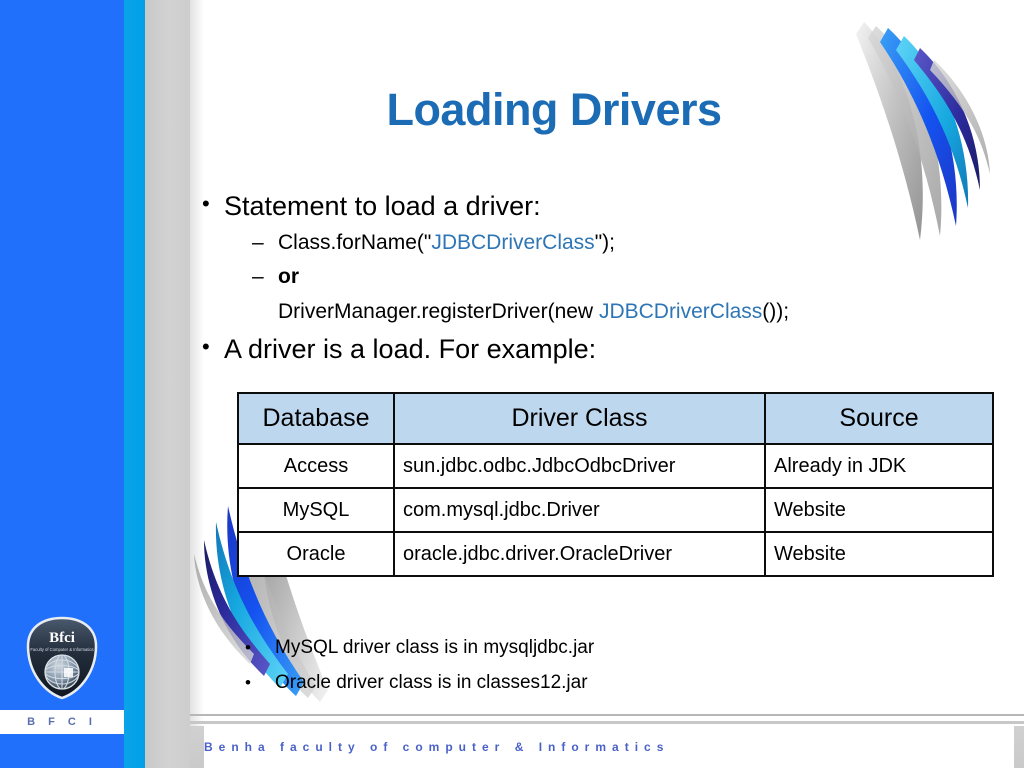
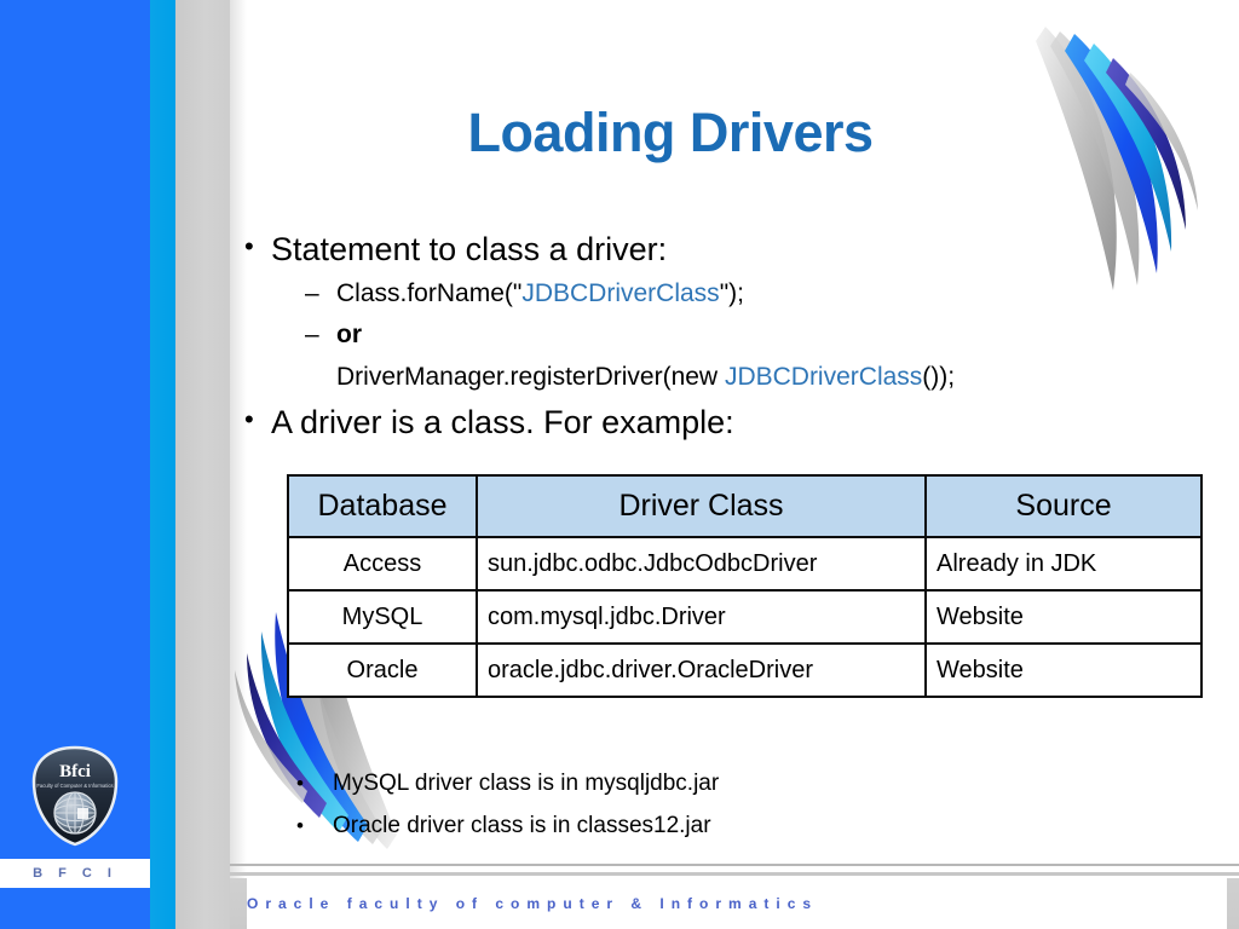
  Loading Drivers
- • Statement to load a driver:
+ • Statement to class a driver:
  – Class.forName("JDBCDriverClass");
  – or
  DriverManager.registerDriver(new JDBCDriverClass());
- • A driver is a load. For example:
+ • A driver is a class. For example:
  Database	Driver Class	Source
  Access	sun.jdbc.odbc.JdbcOdbcDriver	Already in JDK
  MySQL	com.mysql.jdbc.Driver	Website
  Oracle	oracle.jdbc.driver.OracleDriver	Website
  • MySQL driver class is in mysqljdbc.jar
  • Oracle driver class is in classes12.jar
  Bfci
  B F C I
- Benha faculty of computer & Informatics
+ Oracle faculty of computer & Informatics
